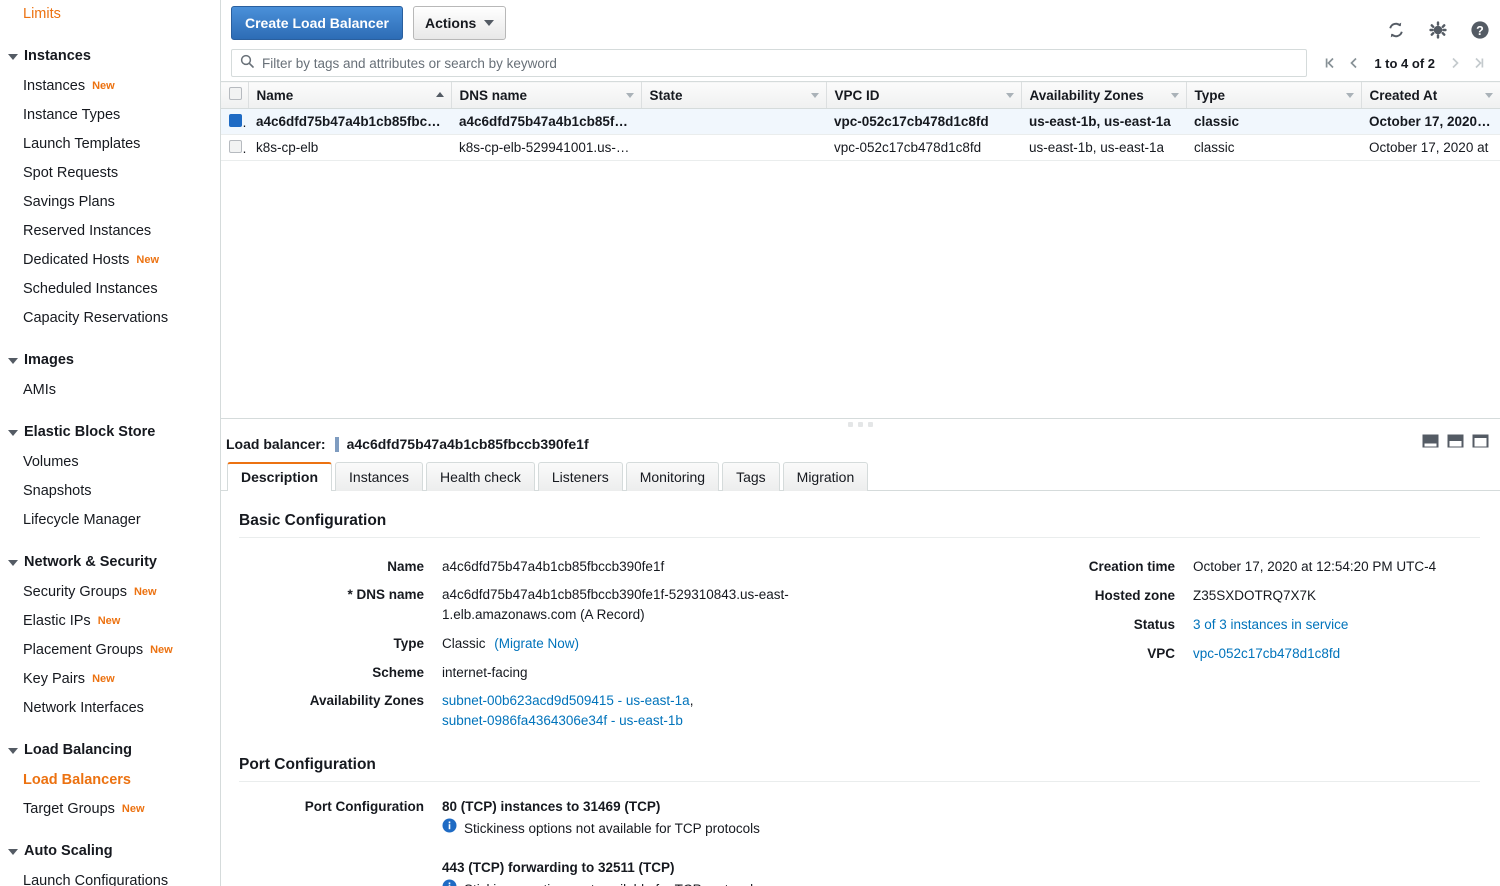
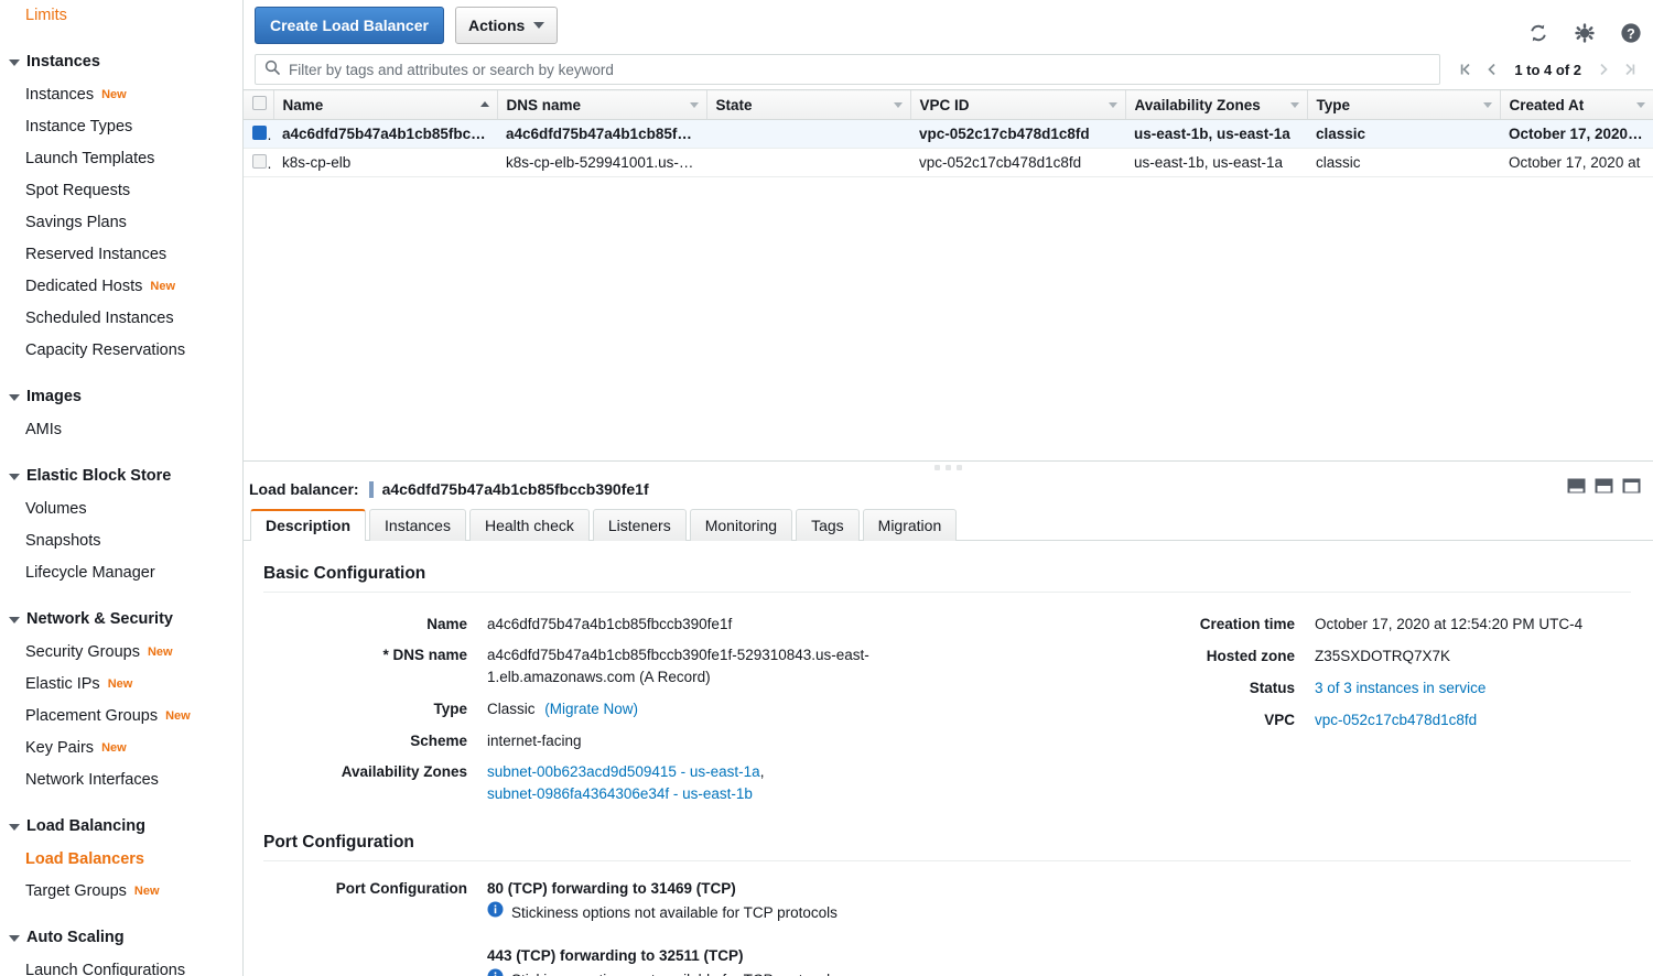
  Limits
  Instances
  Instances New
  Instance Types
  Launch Templates
  Spot Requests
  Savings Plans
  Reserved Instances
  Dedicated Hosts New
  Scheduled Instances
  Capacity Reservations
  Images
  AMIs
  Elastic Block Store
  Volumes
  Snapshots
  Lifecycle Manager
  Network & Security
  Security Groups New
  Elastic IPs New
  Placement Groups New
  Key Pairs New
  Network Interfaces
  Load Balancing
  Load Balancers
  Target Groups New
  Auto Scaling
  Launch Configurations
  Create Load Balancer
  Actions
  ?
  Filter by tags and attributes or search by keyword
  1 to 4 of 2
  	Name	DNS name	State	VPC ID	Availability Zones	Type	Created At
  	a4c6dfd75b47a4b1cb85fbcc…	a4c6dfd75b47a4b1cb85fbcc		vpc-052c17cb478d1c8fd	us-east-1b, us-east-1a	classic	October 17, 2020 at
  	k8s-cp-elb	k8s-cp-elb-529941001.us-ea…		vpc-052c17cb478d1c8fd	us-east-1b, us-east-1a	classic	October 17, 2020 at
  Load balancer:
  a4c6dfd75b47a4b1cb85fbccb390fe1f
  Description
  Instances
  Health check
  Listeners
  Monitoring
  Tags
  Migration
  Basic Configuration
  Name
  * DNS name
  Type
  Scheme
  Availability Zones
  a4c6dfd75b47a4b1cb85fbccb390fe1f
  a4c6dfd75b47a4b1cb85fbccb390fe1f-529310843.us-east-
  1.elb.amazonaws.com (A Record)
  Classic (Migrate Now)
  internet-facing
  subnet-00b623acd9d509415 - us-east-1a,
  subnet-0986fa4364306e34f - us-east-1b
  Creation time
  Hosted zone
  Status
  VPC
  October 17, 2020 at 12:54:20 PM UTC-4
  Z35SXDOTRQ7X7K
  3 of 3 instances in service
  vpc-052c17cb478d1c8fd
  Port Configuration
  Port Configuration
- 80 (TCP) instances to 31469 (TCP)
+ 80 (TCP) forwarding to 31469 (TCP)
  Stickiness options not available for TCP protocols
  443 (TCP) forwarding to 32511 (TCP)
